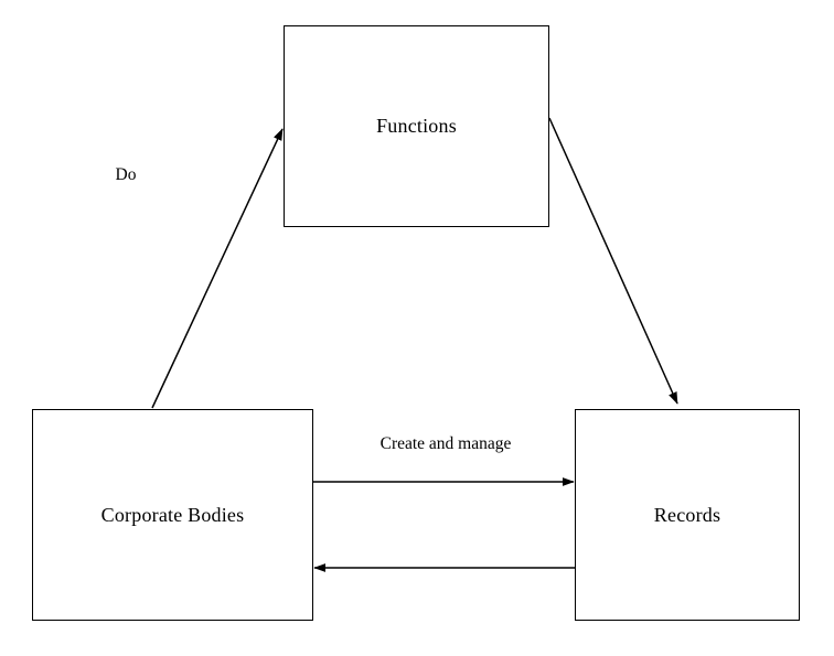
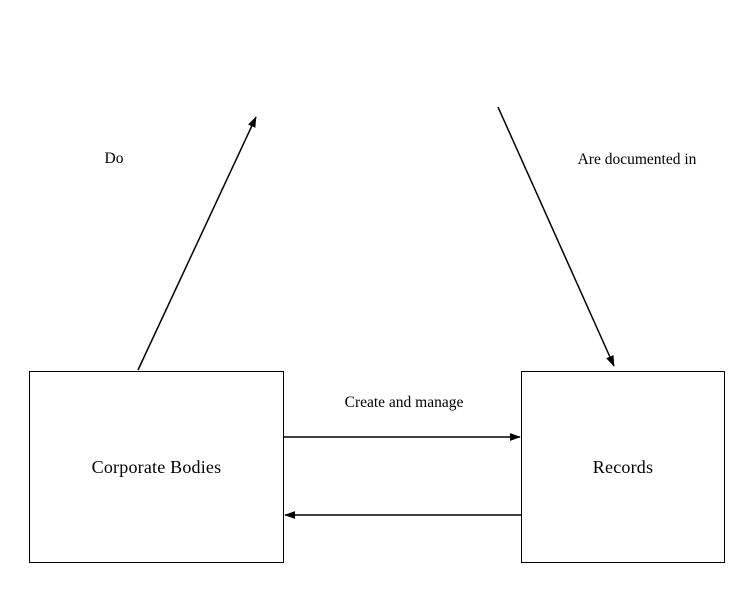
- Functions
  Corporate Bodies
  Records
  Do
+ Are documented in
  Create and manage
